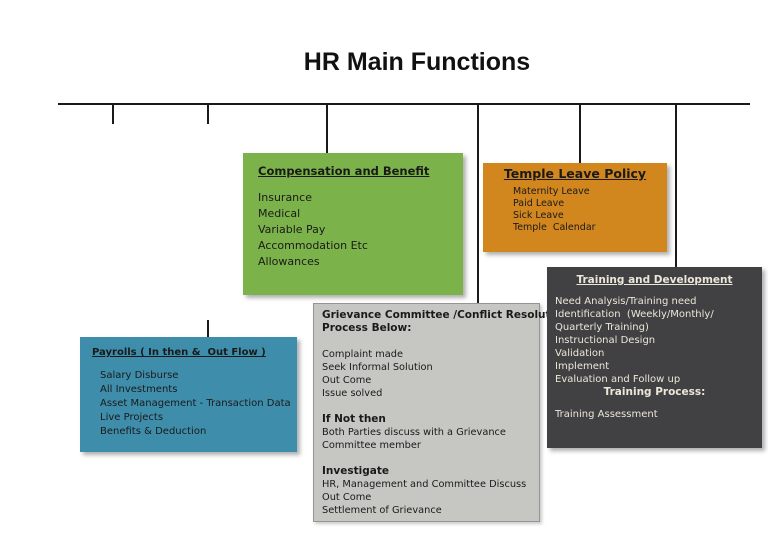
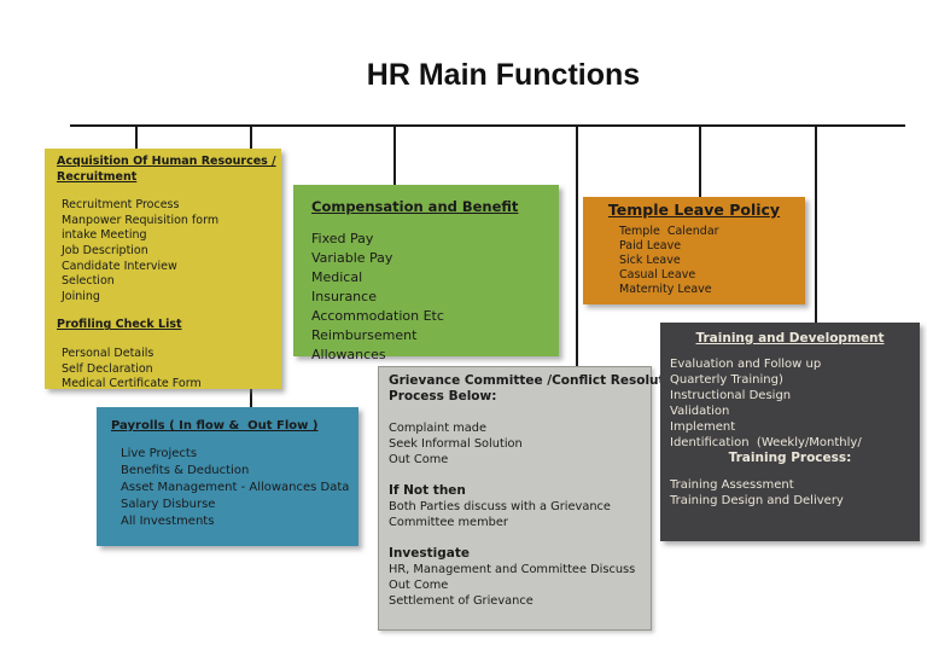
  HR Main Functions
+ Acquisition Of Human Resources /
+ Recruitment
+ Recruitment Process
+ Manpower Requisition form
+ intake Meeting
+ Job Description
+ Candidate Interview
+ Selection
+ Joining
+ Profiling Check List
+ Personal Details
+ Self Declaration
+ Medical Certificate Form
  Compensation and Benefit
+ Fixed Pay
- Insurance
+ Variable Pay
  Medical
- Variable Pay
+ Insurance
  Accommodation Etc
+ Reimbursement
  Allowances
  Temple Leave Policy
- Maternity Leave
+ Temple Calendar
  Paid Leave
  Sick Leave
+ Casual Leave
- Temple Calendar
+ Maternity Leave
- Payrolls ( In then & Out Flow )
+ Payrolls ( In flow & Out Flow )
- Salary Disburse
+ Live Projects
- All Investments
+ Benefits & Deduction
- Asset Management - Transaction Data
+ Asset Management - Allowances Data
- Live Projects
+ Salary Disburse
- Benefits & Deduction
+ All Investments
  Grievance Committee /Conflict Resolu
  Process Below:
  Complaint made
  Seek Informal Solution
  Out Come
- Issue solved
  If Not then
  Both Parties discuss with a Grievance
  Committee member
  Investigate
  HR, Management and Committee Discuss
  Out Come
  Settlement of Grievance
  Training and Development
- Need Analysis/Training need
- Identification (Weekly/Monthly/
+ Evaluation and Follow up
  Quarterly Training)
  Instructional Design
  Validation
  Implement
- Evaluation and Follow up
+ Identification (Weekly/Monthly/
  Training Process:
  Training Assessment
+ Training Design and Delivery
